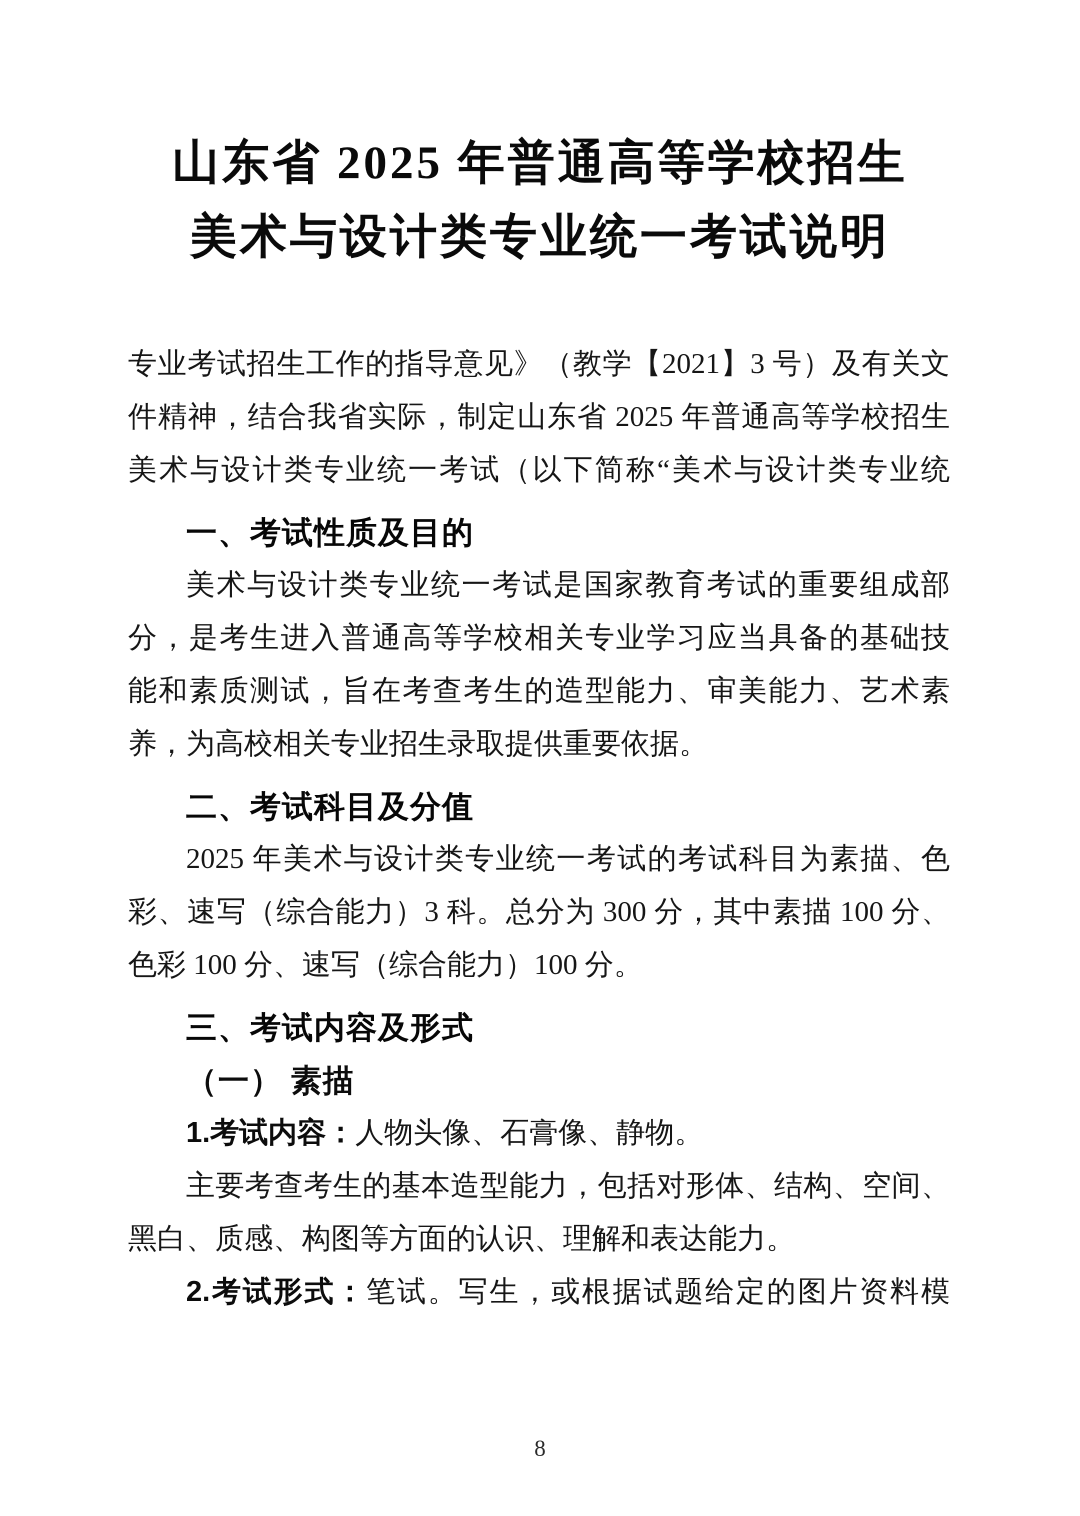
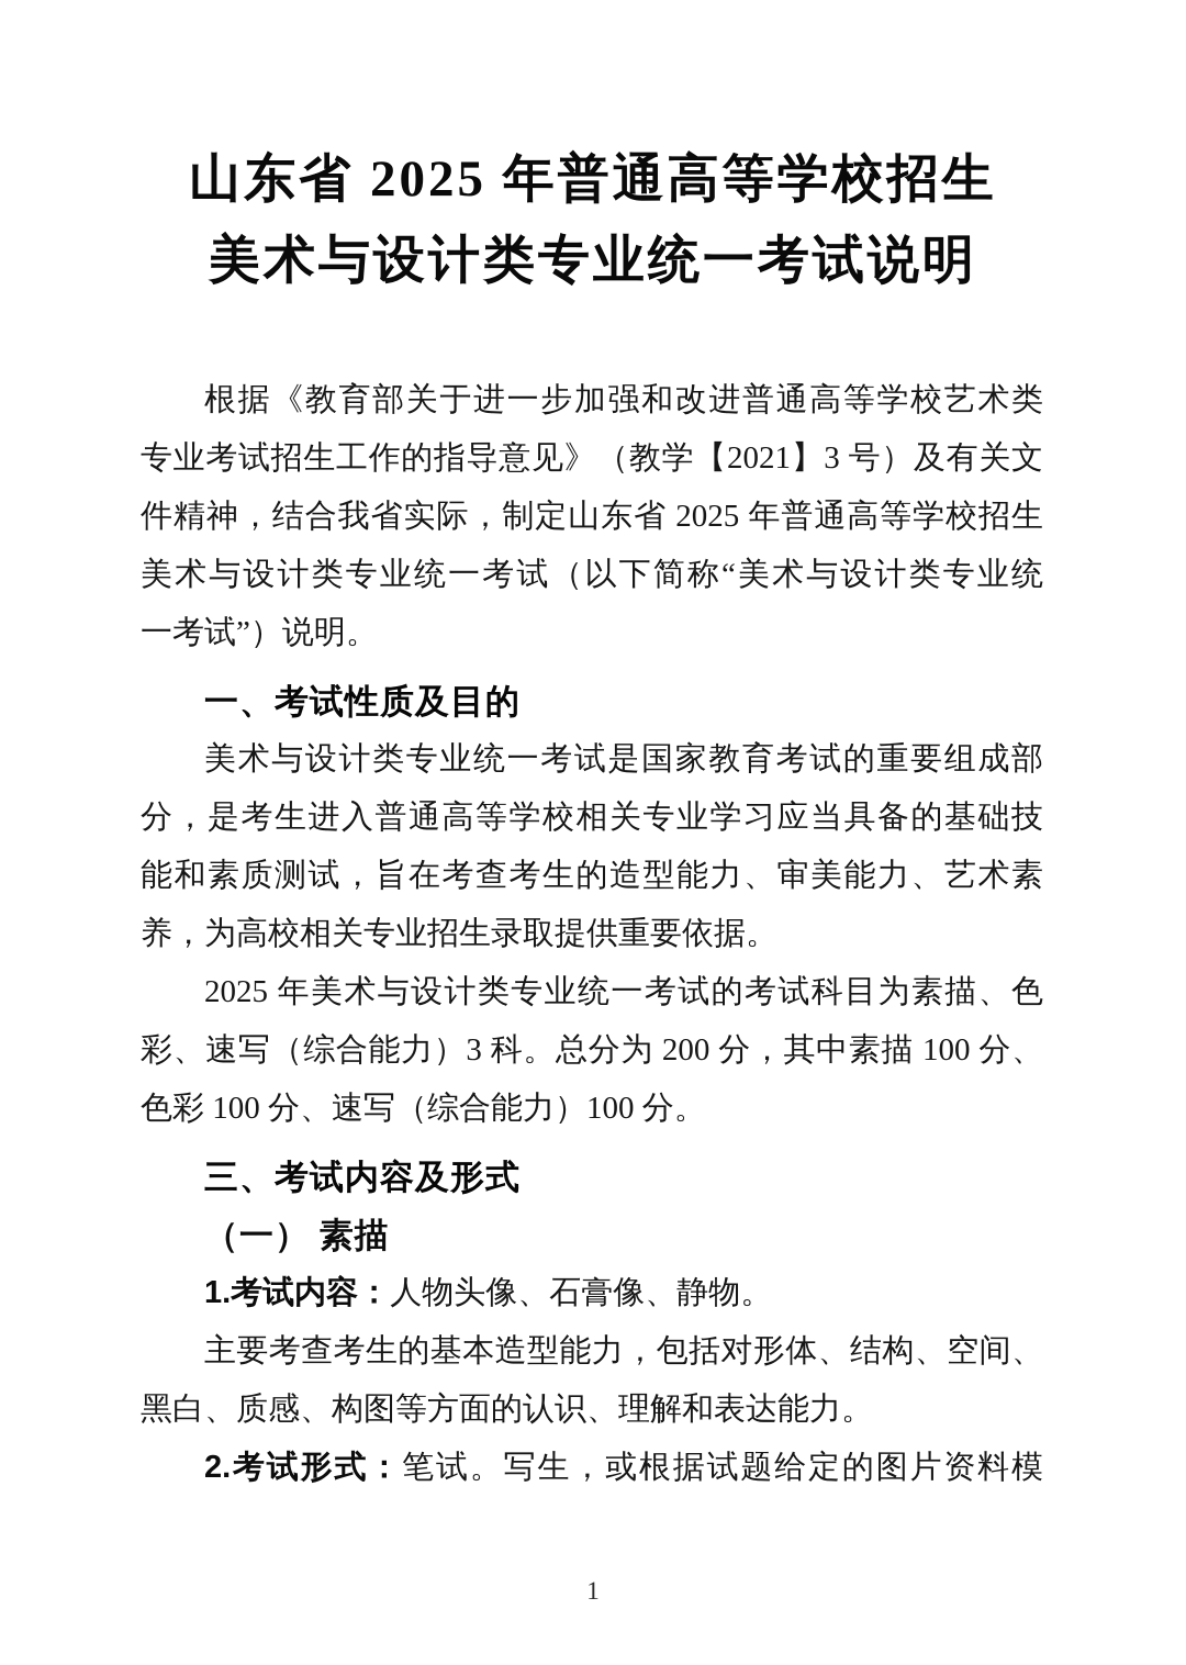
  山东省 2025 年普通高等学校招生
  美术与设计类专业统一考试说明
+ 根据《教育部关于进一步加强和改进普通高等学校艺术类
  专业考试招生工作的指导意见》（教学【2021】3 号）及有关文
  件精神，结合我省实际，制定山东省 2025 年普通高等学校招生
  美术与设计类专业统一考试（以下简称“美术与设计类专业统
+ 一考试”）说明。
  一、考试性质及目的
  美术与设计类专业统一考试是国家教育考试的重要组成部
  分，是考生进入普通高等学校相关专业学习应当具备的基础技
  能和素质测试，旨在考查考生的造型能力、审美能力、艺术素
  养，为高校相关专业招生录取提供重要依据。
- 二、考试科目及分值
  2025 年美术与设计类专业统一考试的考试科目为素描、色
- 彩、速写（综合能力）3 科。总分为 300 分，其中素描 100 分、
+ 彩、速写（综合能力）3 科。总分为 200 分，其中素描 100 分、
  色彩 100 分、速写（综合能力）100 分。
  三、考试内容及形式
  （一） 素描
  1.考试内容：人物头像、石膏像、静物。
  主要考查考生的基本造型能力，包括对形体、结构、空间、
  黑白、质感、构图等方面的认识、理解和表达能力。
  2.考试形式：笔试。写生，或根据试题给定的图片资料模
- 8
+ 1
